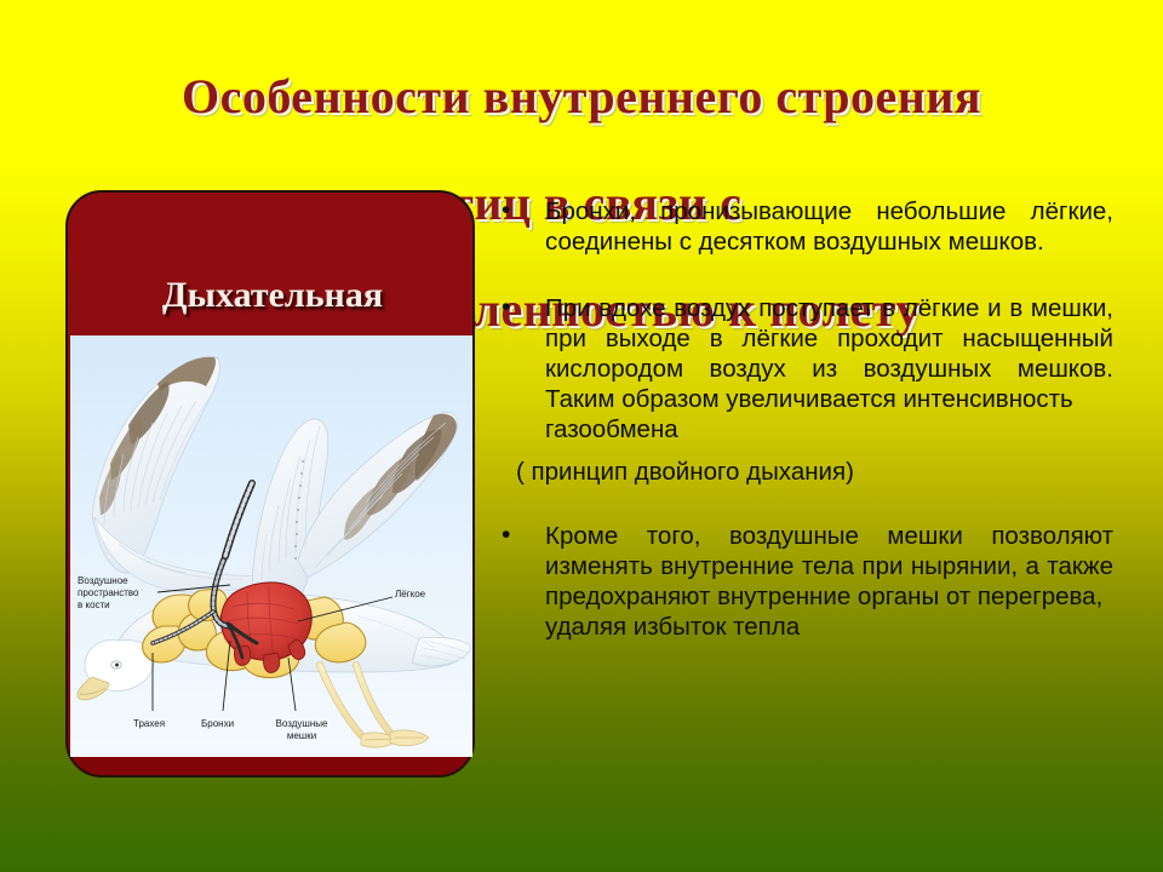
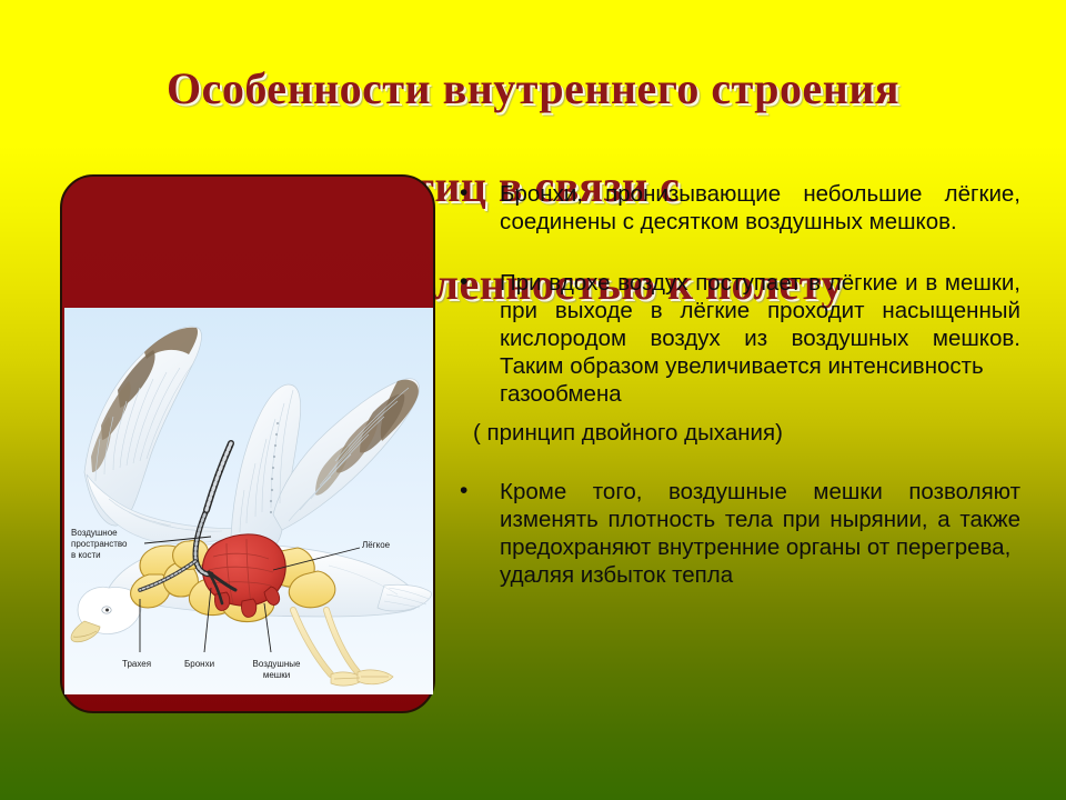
  Особенности внутреннего строения
  иц в связи с
- Дыхательная
  Воздушное
  пространство
  в кости
  Лёгкое
  Трахея
  Бронхи
  Воздушные
  мешки
  •
  Бронхи, пронизывающие небольшие лёгкие, соединены с десятком воздушных мешков.
  •
  При вдохе воздух поступает в лёгкие и в мешки, при выходе в лёгкие проходит насыщенный кислородом воздух из воздушных мешков. Таким образом увеличивается интенсивность
  газообмена
  ( принцип двойного дыхания)
  •
- Кроме того, воздушные мешки позволяют изменять внутренние тела при нырянии, а также предохраняют внутренние органы от перегрева,
+ Кроме того, воздушные мешки позволяют изменять плотность тела при нырянии, а также предохраняют внутренние органы от перегрева,
  удаляя избыток тепла
